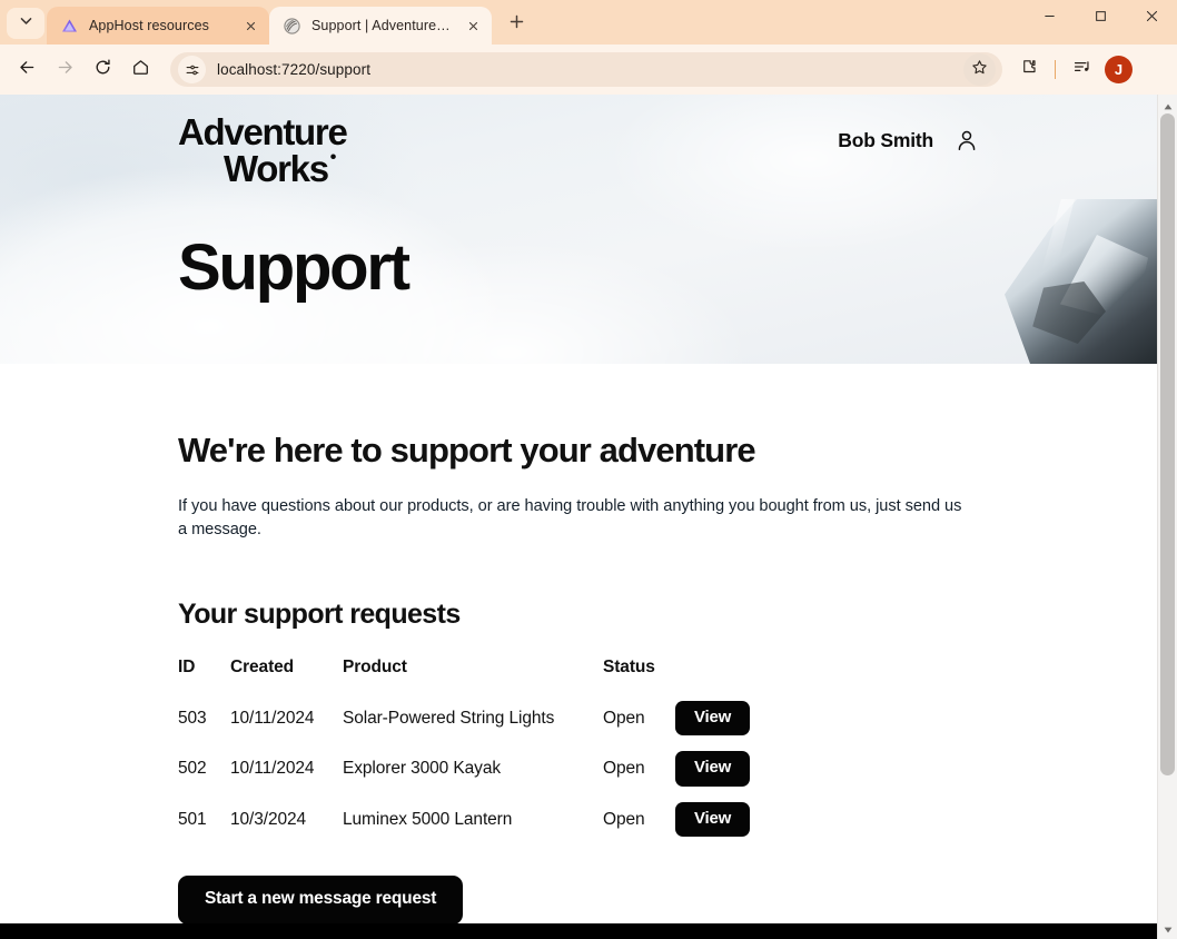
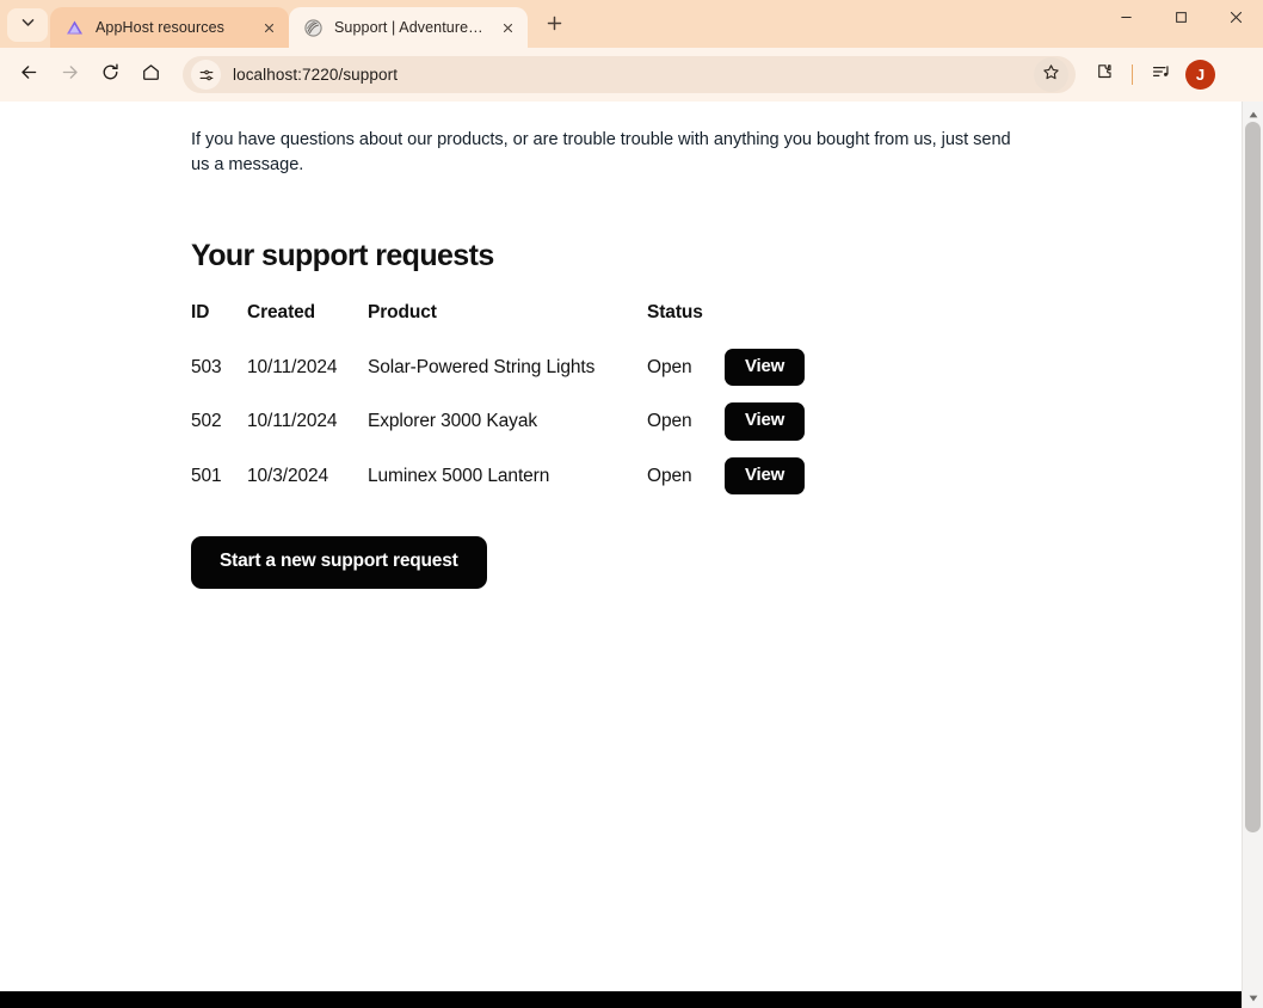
  AppHost resources
  Support | AdventureW
  localhost:7220/support
  J
- Adventure
- Works
- •
- Bob Smith
- Support
- We're here to support your adventure
- If you have questions about our products, or are having trouble with anything you bought from us, just send us a message.
+ If you have questions about our products, or are trouble trouble with anything you bought from us, just send us a message.
  Your support requests
  ID	Created	Product	Status
  503	10/11/2024	Solar-Powered String Lights	Open	View
  502	10/11/2024	Explorer 3000 Kayak	Open	View
  501	10/3/2024	Luminex 5000 Lantern	Open	View
- Start a new message request
+ Start a new support request
